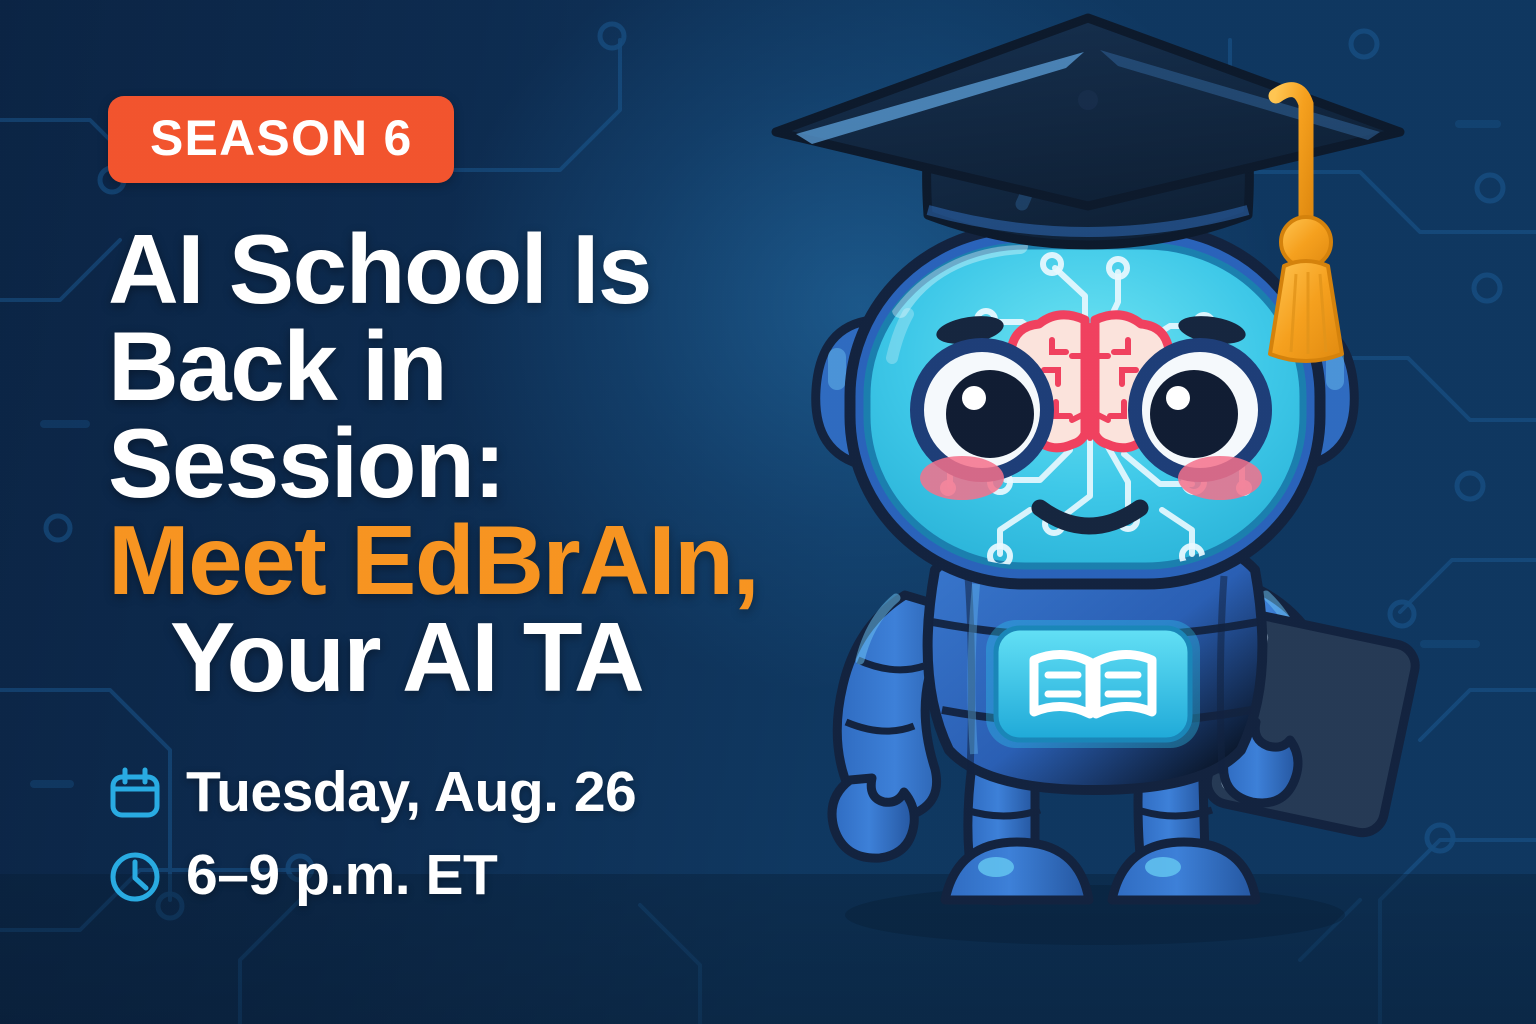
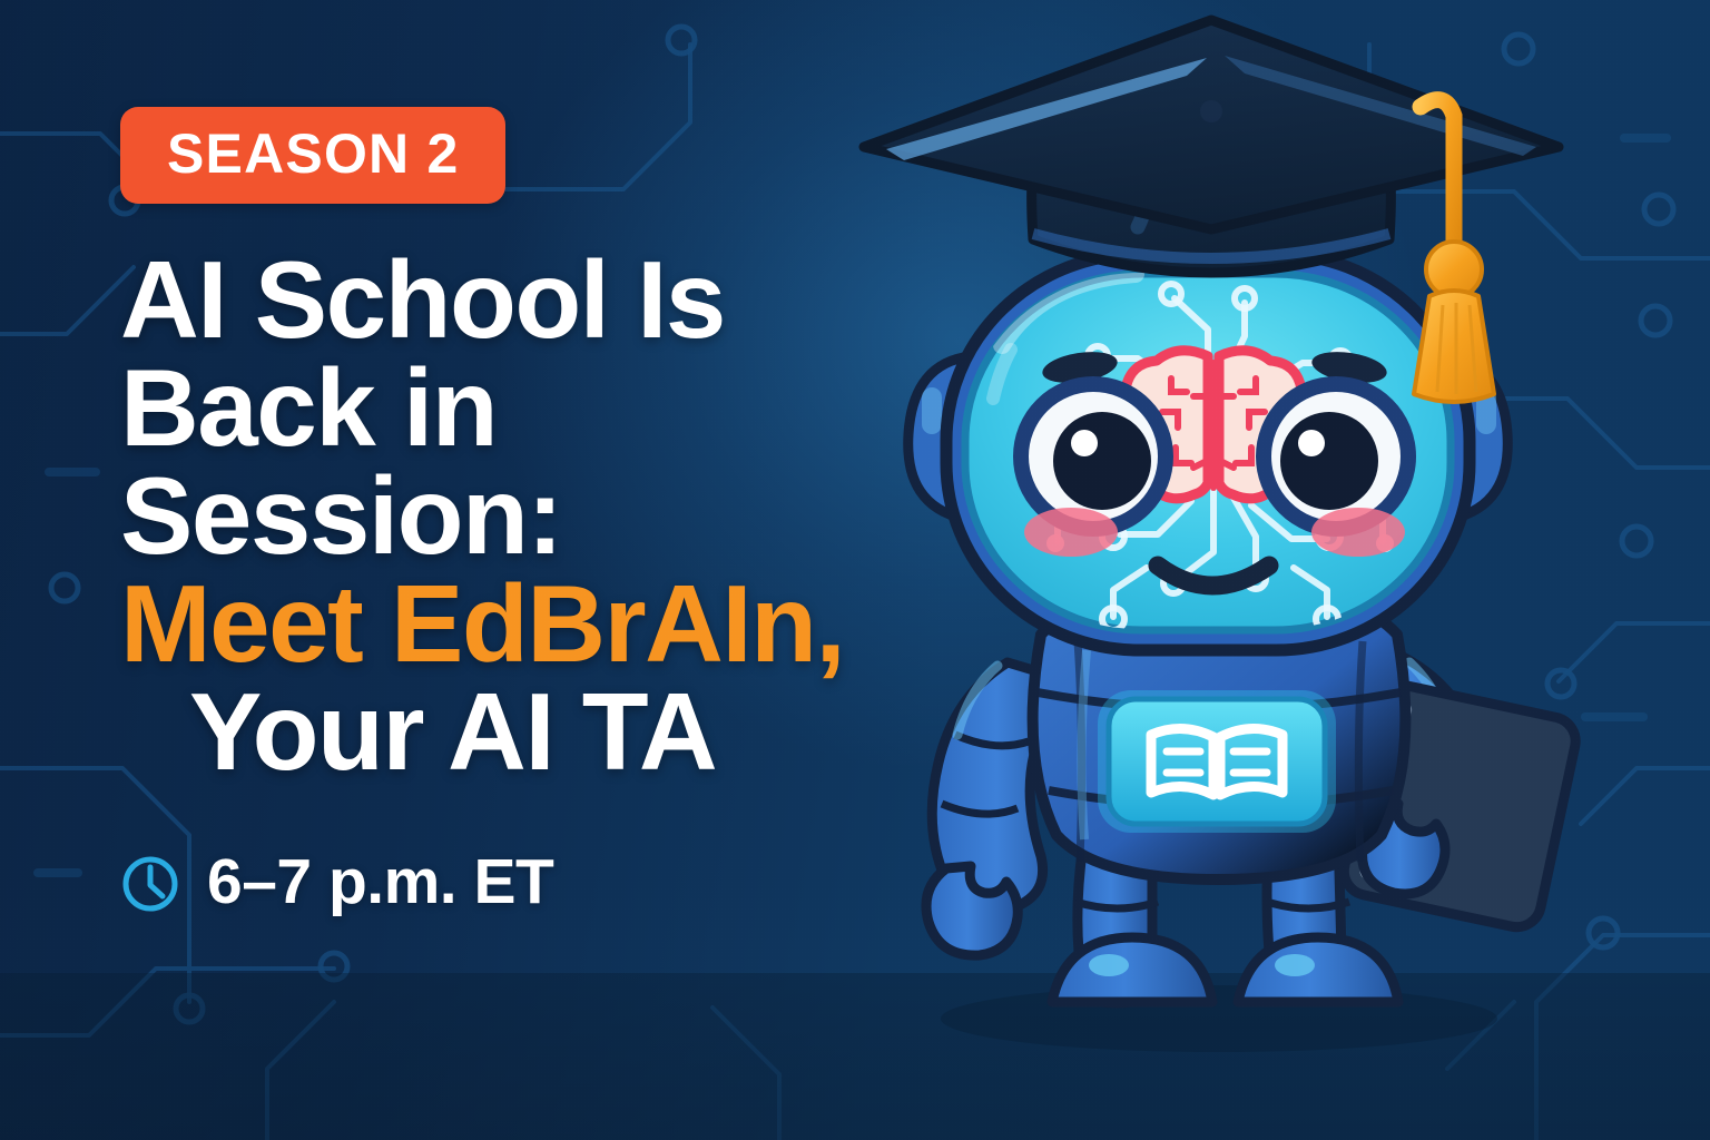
- SEASON 6
+ SEASON 2
  AI School Is
  Back in Session:
  Meet EdBrAIn,
  Your AI TA
- Tuesday, Aug. 26
- 6–9 p.m. ET
+ 6–7 p.m. ET
